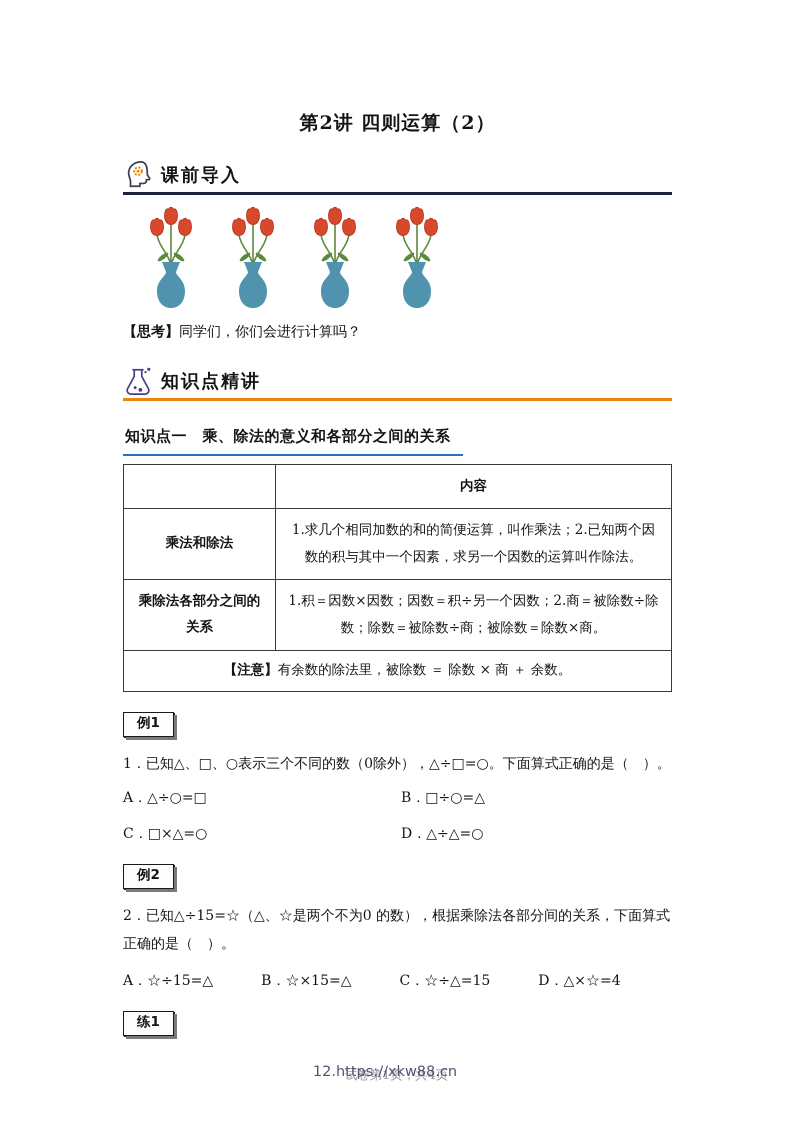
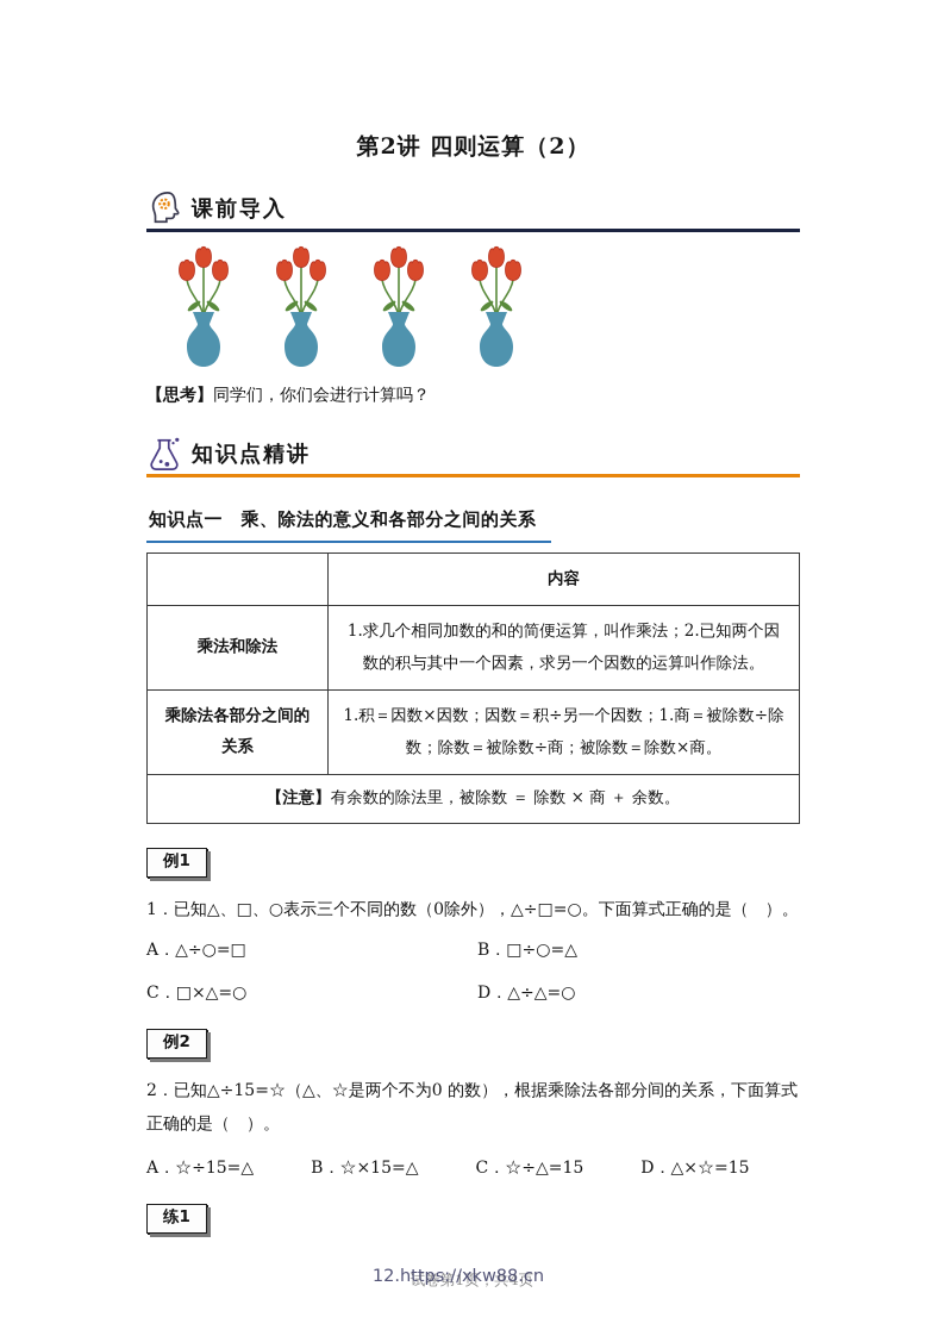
  第2讲 四则运算（2）
  课前导入
  【思考】同学们，你们会进行计算吗？
  知识点精讲
  知识点一 乘、除法的意义和各部分之间的关系
  	内容
  乘法和除法	1.求几个相同加数的和的简便运算，叫作乘法；2.已知两个因数的积与其中一个因素，求另一个因数的运算叫作除法。
- 乘除法各部分之间的关系	1.积＝因数×因数；因数＝积÷另一个因数；2.商＝被除数÷除数；除数＝被除数÷商；被除数＝除数×商。
+ 乘除法各部分之间的关系	1.积＝因数×因数；因数＝积÷另一个因数；1.商＝被除数÷除数；除数＝被除数÷商；被除数＝除数×商。
  【注意】有余数的除法里，被除数 ＝ 除数 × 商 ＋ 余数。
  例1
  1．已知△、□、○表示三个不同的数（0除外），△÷□=○。下面算式正确的是（ ）。
  A．△÷○=□
  B．□÷○=△
  C．□×△=○
  D．△÷△=○
  例2
  2．已知△÷15=☆（△、☆是两个不为0 的数），根据乘除法各部分间的关系，下面算式正确的是（ ）。
  A．☆÷15=△
  B．☆×15=△
  C．☆÷△=15
- D．△×☆=4
+ D．△×☆=15
  练1
  试卷第1页，共4页
  12.https://xkw88.cn
